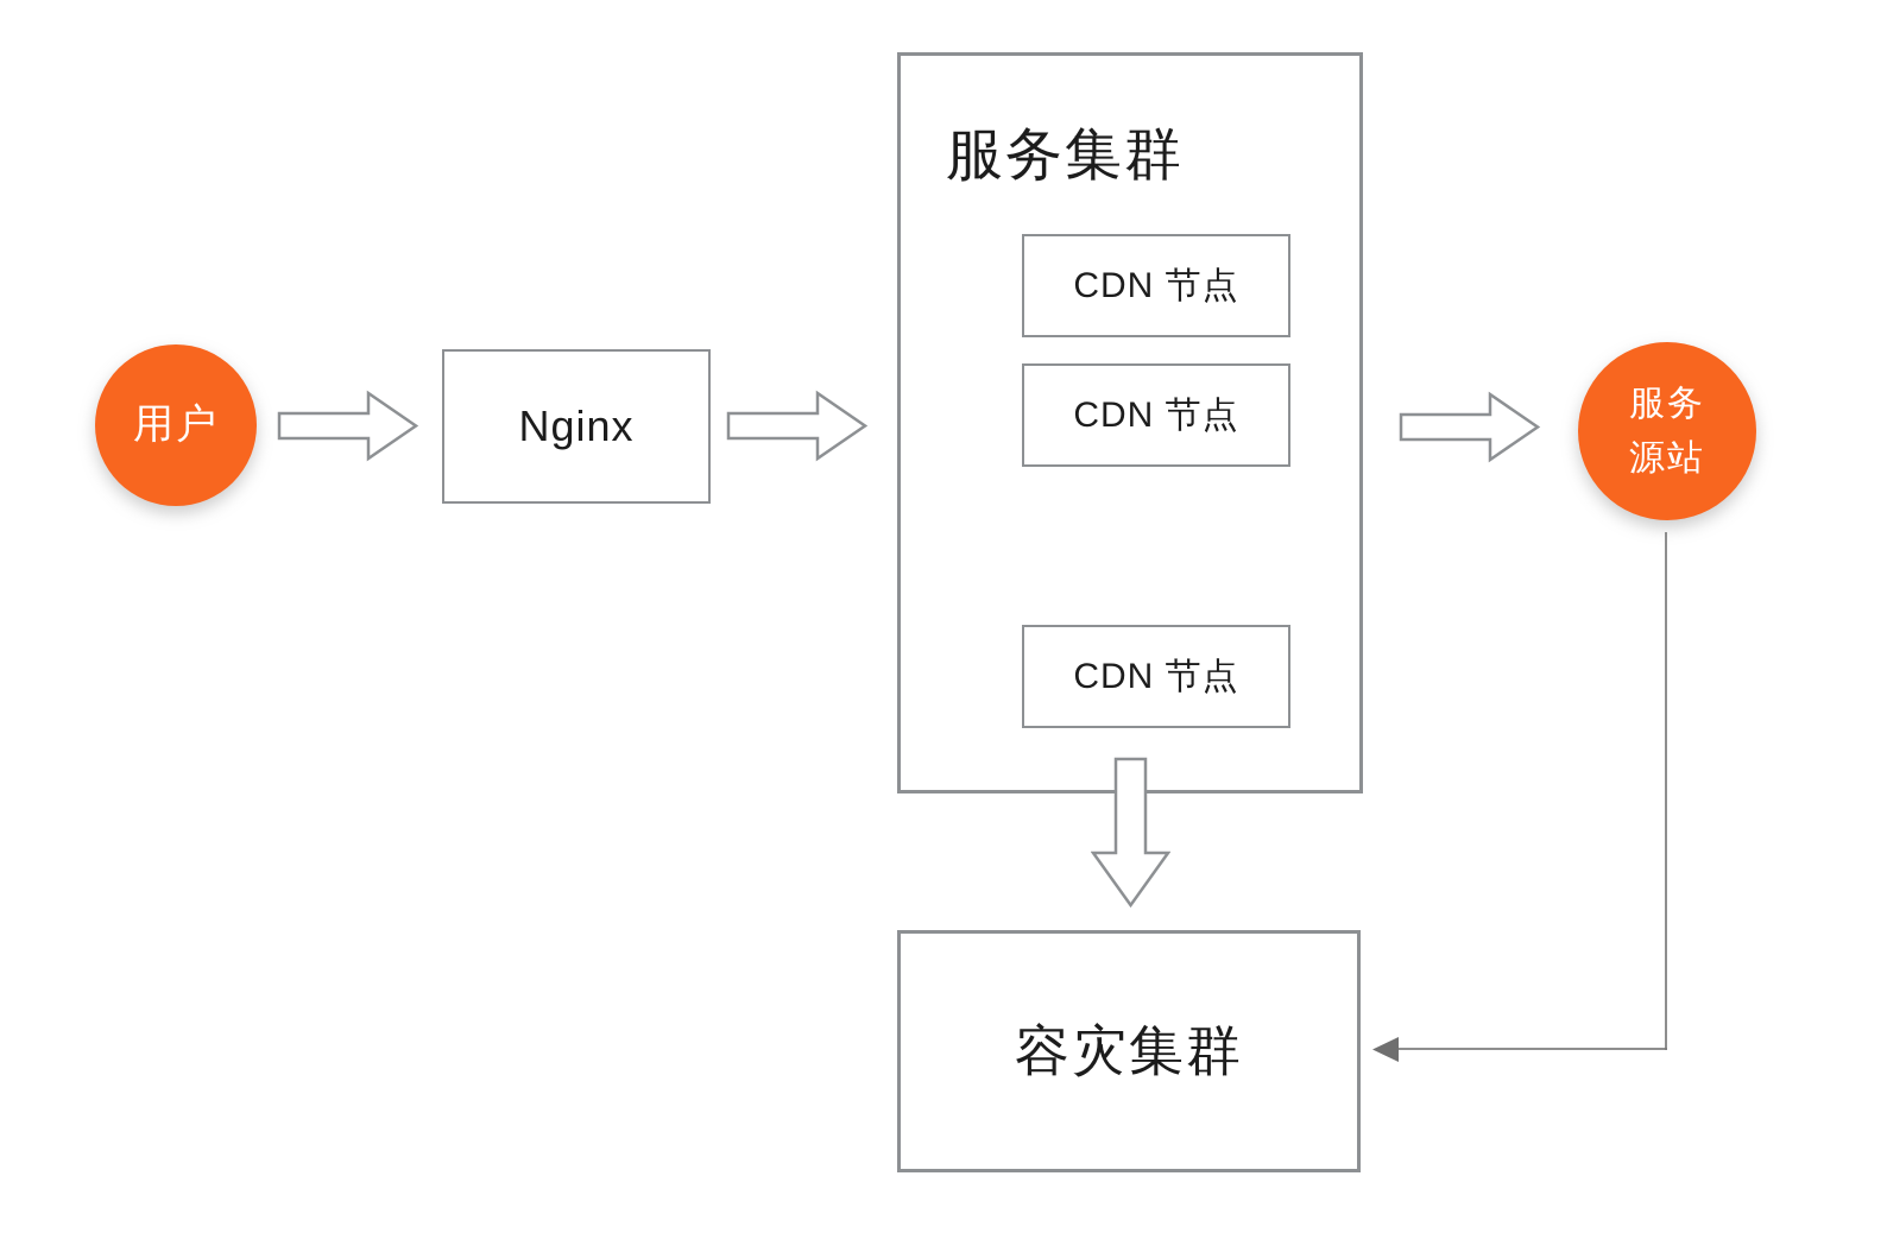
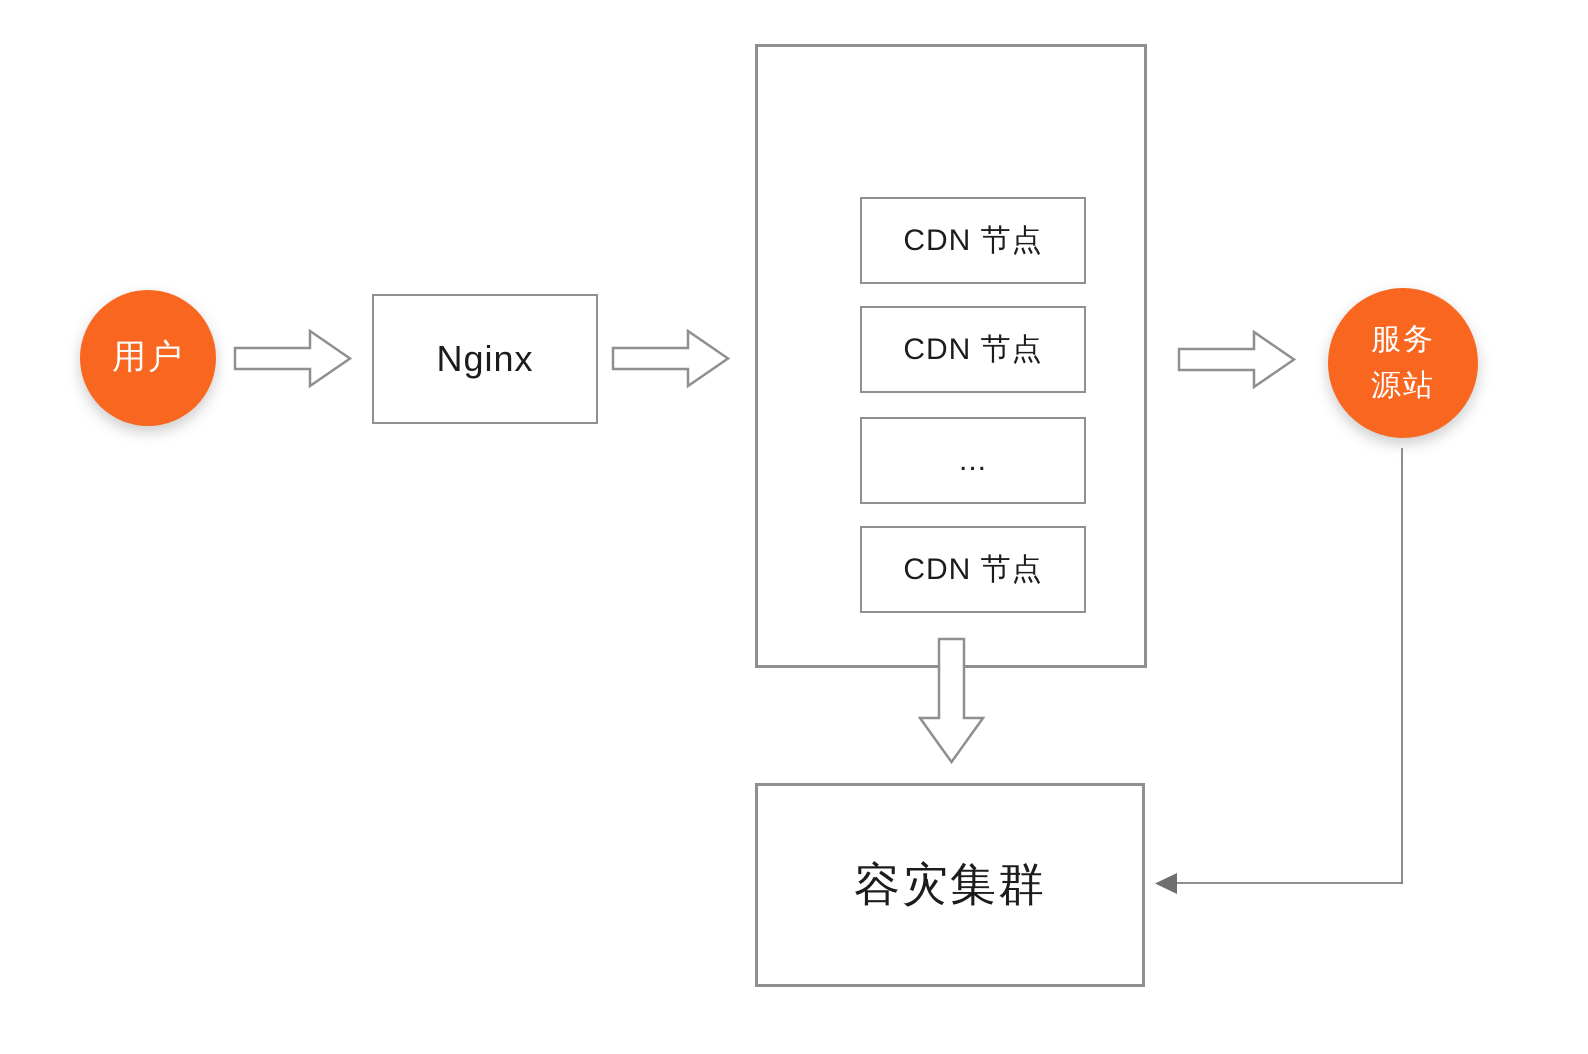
  用户
  Nginx
- 服务集群
  CDN 节点
  CDN 节点
+ ...
  CDN 节点
  服务
  源站
  容灾集群
